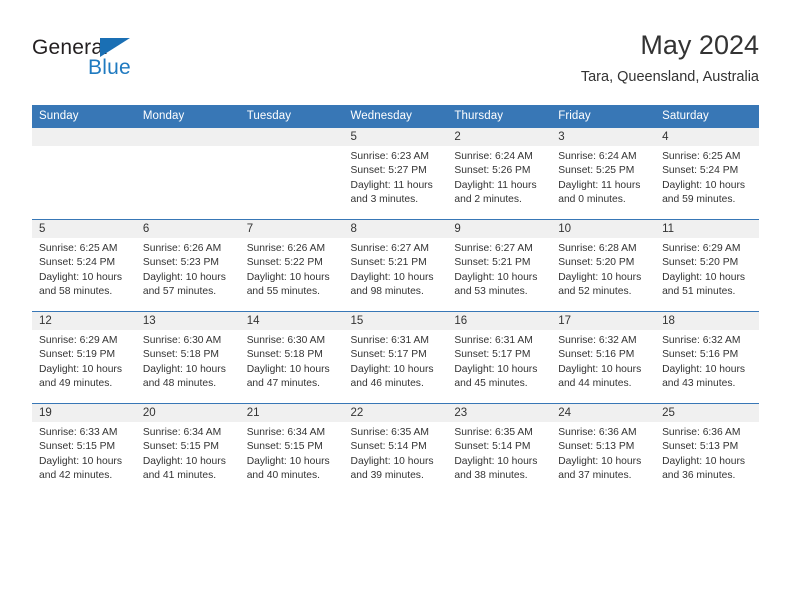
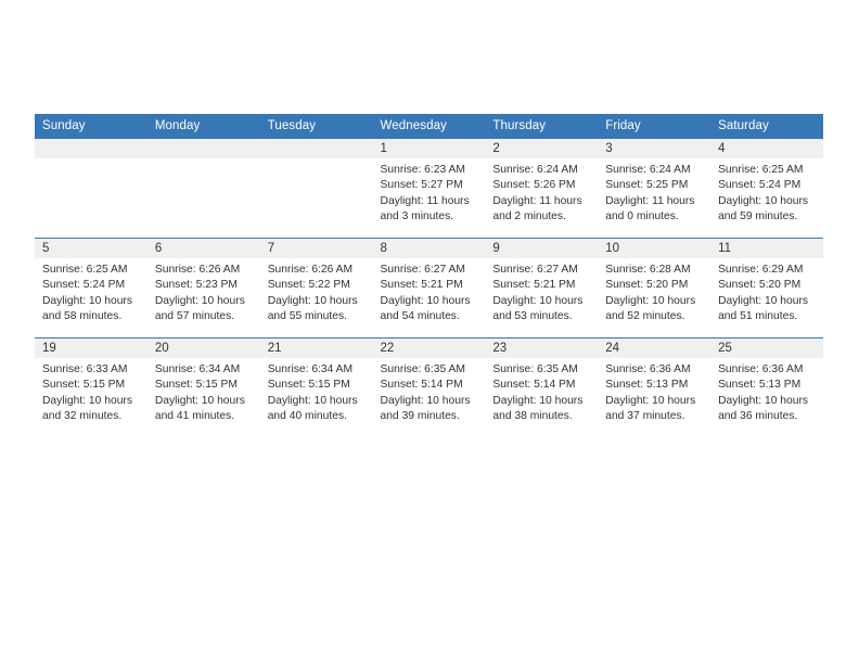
- General
- Blue
- May 2024
- Tara, Queensland, Australia
  Sunday	Monday	Tuesday	Wednesday	Thursday	Friday	Saturday
- 			5Sunrise: 6:23 AMSunset: 5:27 PMDaylight: 11 hoursand 3 minutes.	2Sunrise: 6:24 AMSunset: 5:26 PMDaylight: 11 hoursand 2 minutes.	3Sunrise: 6:24 AMSunset: 5:25 PMDaylight: 11 hoursand 0 minutes.	4Sunrise: 6:25 AMSunset: 5:24 PMDaylight: 10 hoursand 59 minutes.
+ 			1Sunrise: 6:23 AMSunset: 5:27 PMDaylight: 11 hoursand 3 minutes.	2Sunrise: 6:24 AMSunset: 5:26 PMDaylight: 11 hoursand 2 minutes.	3Sunrise: 6:24 AMSunset: 5:25 PMDaylight: 11 hoursand 0 minutes.	4Sunrise: 6:25 AMSunset: 5:24 PMDaylight: 10 hoursand 59 minutes.
- 5Sunrise: 6:25 AMSunset: 5:24 PMDaylight: 10 hoursand 58 minutes.	6Sunrise: 6:26 AMSunset: 5:23 PMDaylight: 10 hoursand 57 minutes.	7Sunrise: 6:26 AMSunset: 5:22 PMDaylight: 10 hoursand 55 minutes.	8Sunrise: 6:27 AMSunset: 5:21 PMDaylight: 10 hoursand 98 minutes.	9Sunrise: 6:27 AMSunset: 5:21 PMDaylight: 10 hoursand 53 minutes.	10Sunrise: 6:28 AMSunset: 5:20 PMDaylight: 10 hoursand 52 minutes.	11Sunrise: 6:29 AMSunset: 5:20 PMDaylight: 10 hoursand 51 minutes.
+ 5Sunrise: 6:25 AMSunset: 5:24 PMDaylight: 10 hoursand 58 minutes.	6Sunrise: 6:26 AMSunset: 5:23 PMDaylight: 10 hoursand 57 minutes.	7Sunrise: 6:26 AMSunset: 5:22 PMDaylight: 10 hoursand 55 minutes.	8Sunrise: 6:27 AMSunset: 5:21 PMDaylight: 10 hoursand 54 minutes.	9Sunrise: 6:27 AMSunset: 5:21 PMDaylight: 10 hoursand 53 minutes.	10Sunrise: 6:28 AMSunset: 5:20 PMDaylight: 10 hoursand 52 minutes.	11Sunrise: 6:29 AMSunset: 5:20 PMDaylight: 10 hoursand 51 minutes.
- 12Sunrise: 6:29 AMSunset: 5:19 PMDaylight: 10 hoursand 49 minutes.	13Sunrise: 6:30 AMSunset: 5:18 PMDaylight: 10 hoursand 48 minutes.	14Sunrise: 6:30 AMSunset: 5:18 PMDaylight: 10 hoursand 47 minutes.	15Sunrise: 6:31 AMSunset: 5:17 PMDaylight: 10 hoursand 46 minutes.	16Sunrise: 6:31 AMSunset: 5:17 PMDaylight: 10 hoursand 45 minutes.	17Sunrise: 6:32 AMSunset: 5:16 PMDaylight: 10 hoursand 44 minutes.	18Sunrise: 6:32 AMSunset: 5:16 PMDaylight: 10 hoursand 43 minutes.
- 19Sunrise: 6:33 AMSunset: 5:15 PMDaylight: 10 hoursand 42 minutes.	20Sunrise: 6:34 AMSunset: 5:15 PMDaylight: 10 hoursand 41 minutes.	21Sunrise: 6:34 AMSunset: 5:15 PMDaylight: 10 hoursand 40 minutes.	22Sunrise: 6:35 AMSunset: 5:14 PMDaylight: 10 hoursand 39 minutes.	23Sunrise: 6:35 AMSunset: 5:14 PMDaylight: 10 hoursand 38 minutes.	24Sunrise: 6:36 AMSunset: 5:13 PMDaylight: 10 hoursand 37 minutes.	25Sunrise: 6:36 AMSunset: 5:13 PMDaylight: 10 hoursand 36 minutes.
+ 19Sunrise: 6:33 AMSunset: 5:15 PMDaylight: 10 hoursand 32 minutes.	20Sunrise: 6:34 AMSunset: 5:15 PMDaylight: 10 hoursand 41 minutes.	21Sunrise: 6:34 AMSunset: 5:15 PMDaylight: 10 hoursand 40 minutes.	22Sunrise: 6:35 AMSunset: 5:14 PMDaylight: 10 hoursand 39 minutes.	23Sunrise: 6:35 AMSunset: 5:14 PMDaylight: 10 hoursand 38 minutes.	24Sunrise: 6:36 AMSunset: 5:13 PMDaylight: 10 hoursand 37 minutes.	25Sunrise: 6:36 AMSunset: 5:13 PMDaylight: 10 hoursand 36 minutes.
